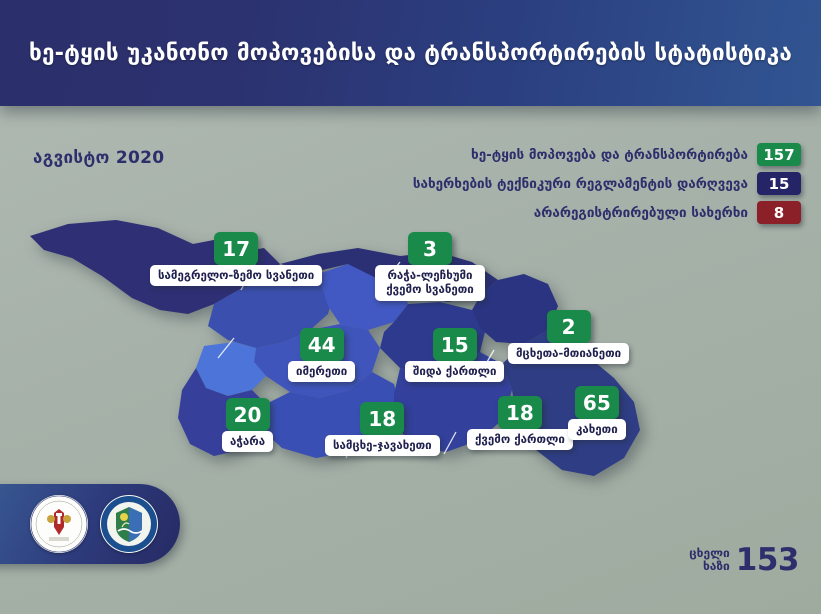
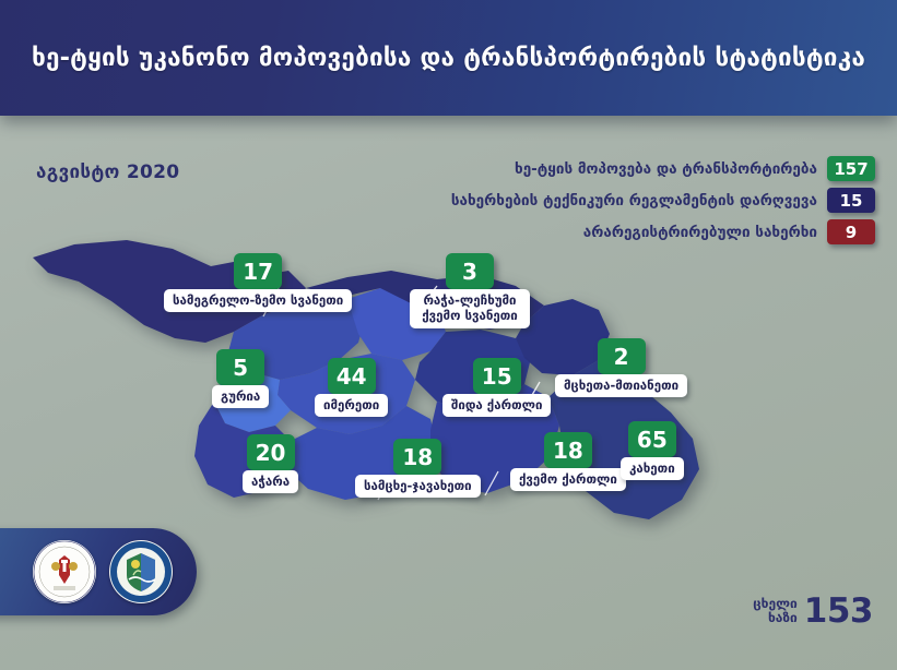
  ხე-ტყის უკანონო მოპოვებისა და ტრანსპორტირების სტატისტიკა
  აგვისტო 2020
  ხე-ტყის მოპოვება და ტრანსპორტირება
  157
  სახერხების ტექნიკური რეგლამენტის დარღვევა
  15
  არარეგისტრირებული სახერხი
- 8
+ 9
  17
  სამეგრელო-ზემო სვანეთი
  3
  რაჭა-ლეჩხუმი ქვემო სვანეთი
+ 5
+ გურია
  44
  იმერეთი
  15
  შიდა ქართლი
  2
  მცხეთა-მთიანეთი
  20
  აჭარა
  18
  სამცხე-ჯავახეთი
  18
  ქვემო ქართლი
  65
  კახეთი
  ცხელი
  ხაზი
  153
